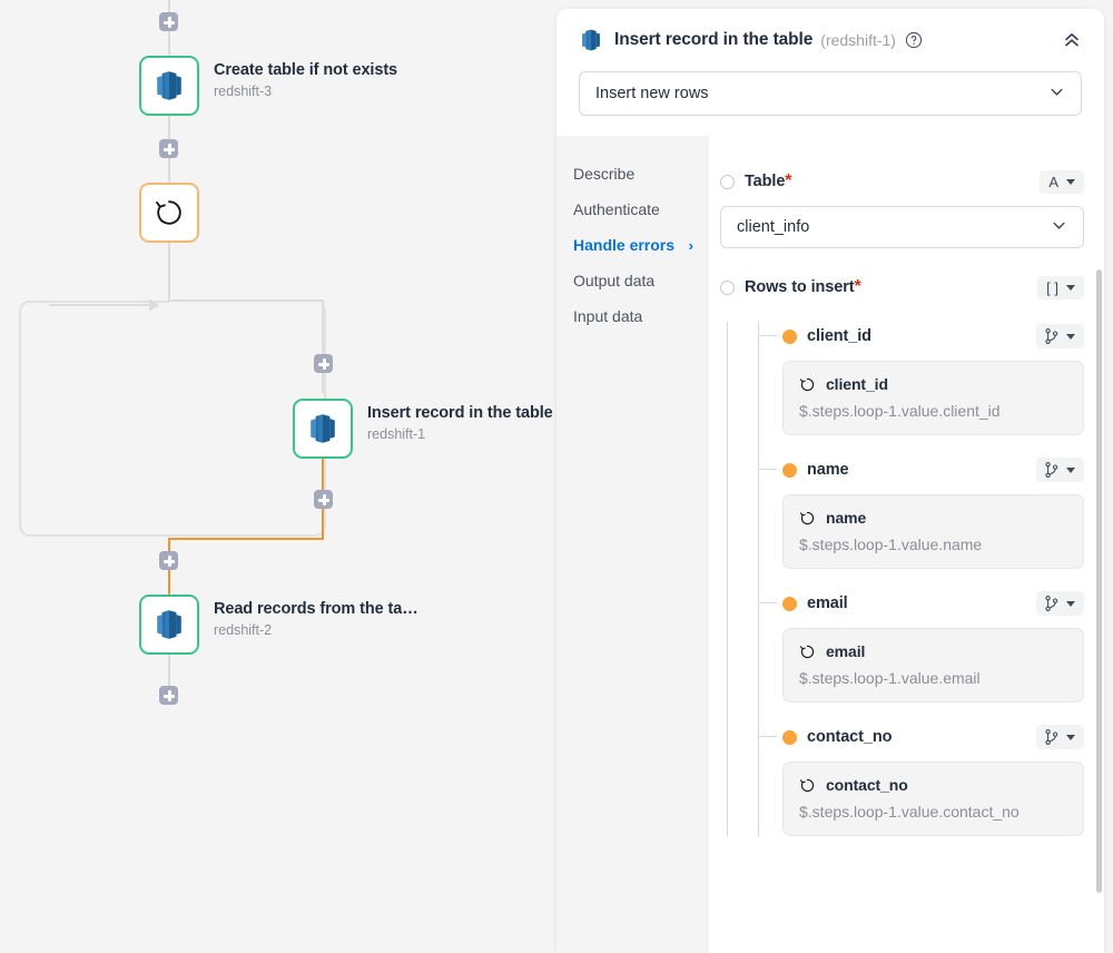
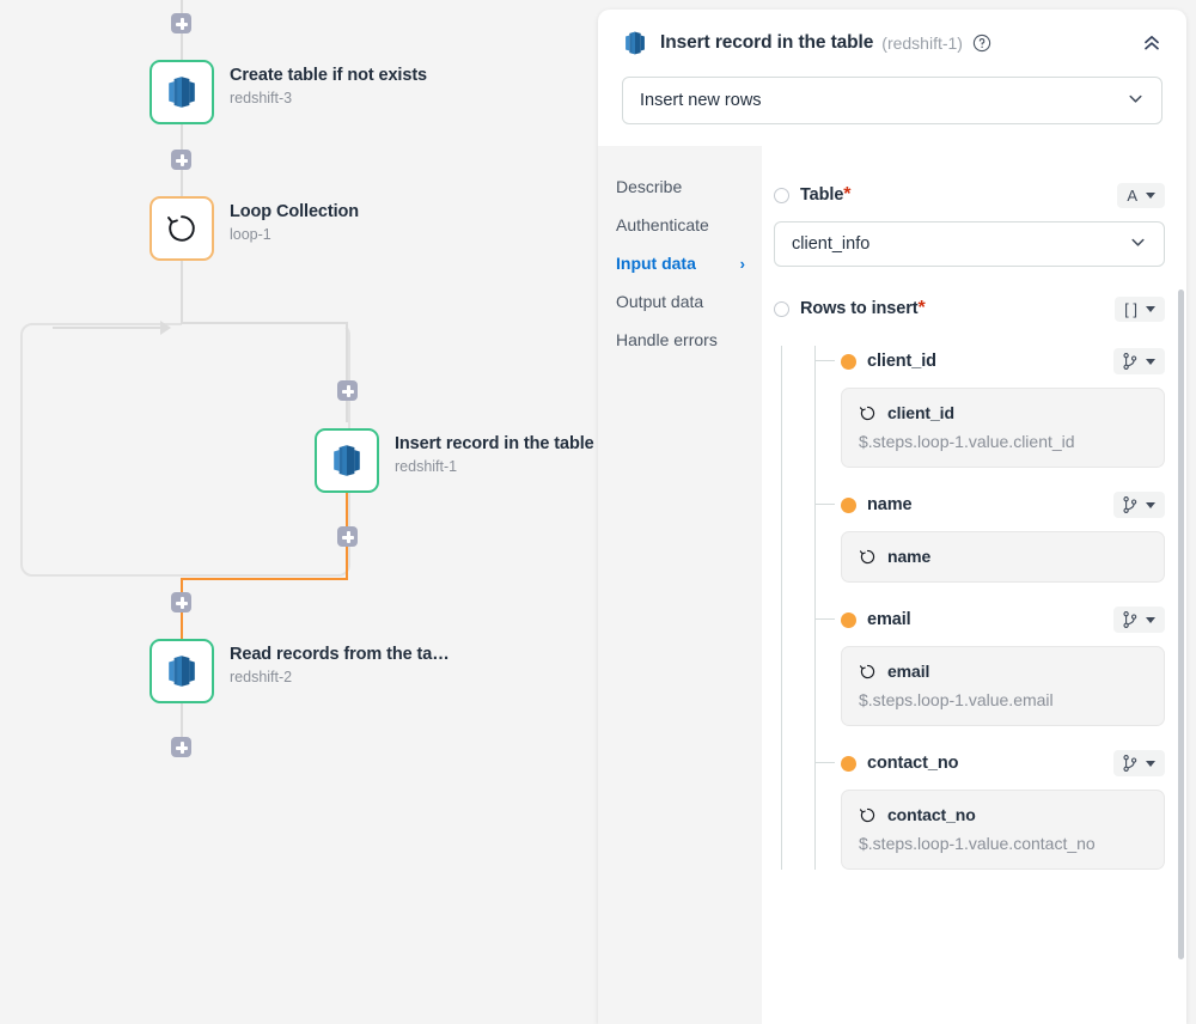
  Create table if not exists
  redshift-3
+ Loop Collection
+ loop-1
  Insert record in the table
  redshift-1
  Read records from the ta…
  redshift-2
  Insert record in the table
  (redshift-1)
  Insert new rows
  Describe
  Authenticate
- Handle errors
+ Input data
  ›
  Output data
- Input data
+ Handle errors
  Table
  *
  A
  client_info
  Rows to insert
  *
  [ ]
  client_id
  client_id
  $.steps.loop-1.value.client_id
  name
  name
- $.steps.loop-1.value.name
  email
  email
  $.steps.loop-1.value.email
  contact_no
  contact_no
  $.steps.loop-1.value.contact_no
